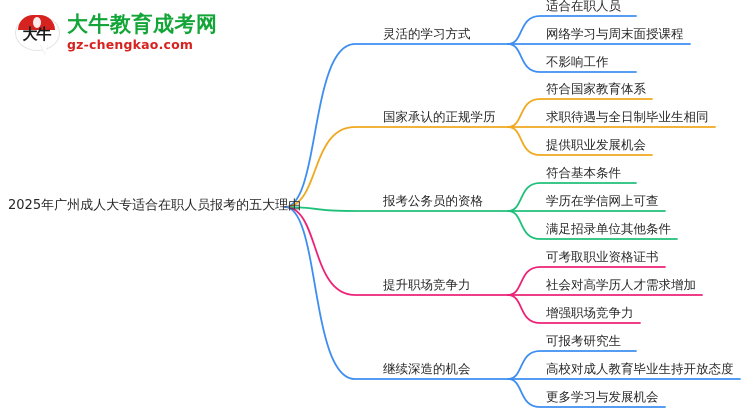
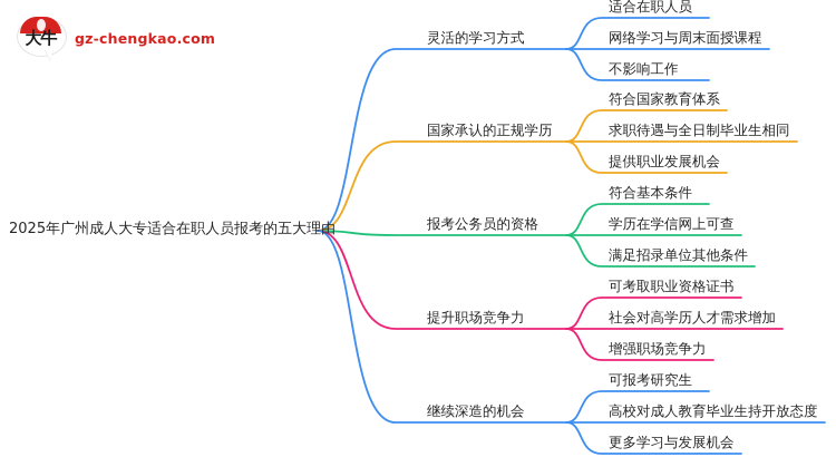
  大牛
- 大牛教育成考网
  gz-chengkao.com
  2025年广州成人大专适合在职人员报考的五大理由
  灵活的学习方式
  适合在职人员
  网络学习与周末面授课程
  不影响工作
  国家承认的正规学历
  符合国家教育体系
  求职待遇与全日制毕业生相同
  提供职业发展机会
  报考公务员的资格
  符合基本条件
  学历在学信网上可查
  满足招录单位其他条件
  提升职场竞争力
  可考取职业资格证书
  社会对高学历人才需求增加
  增强职场竞争力
  继续深造的机会
  可报考研究生
  高校对成人教育毕业生持开放态度
  更多学习与发展机会
